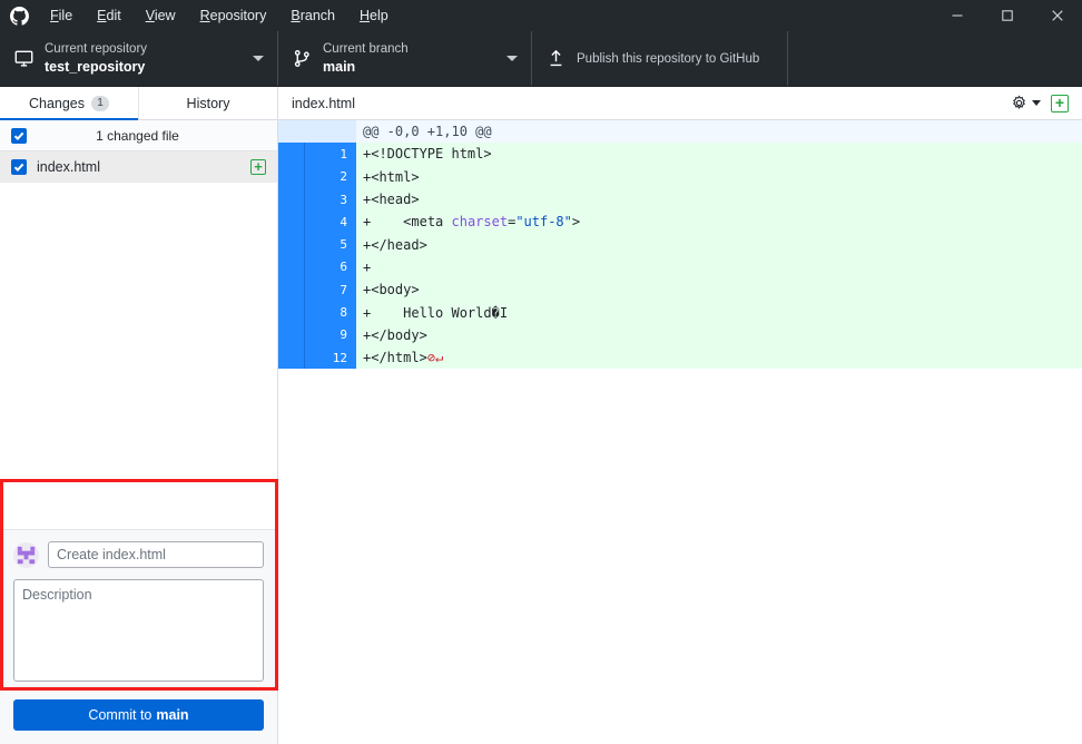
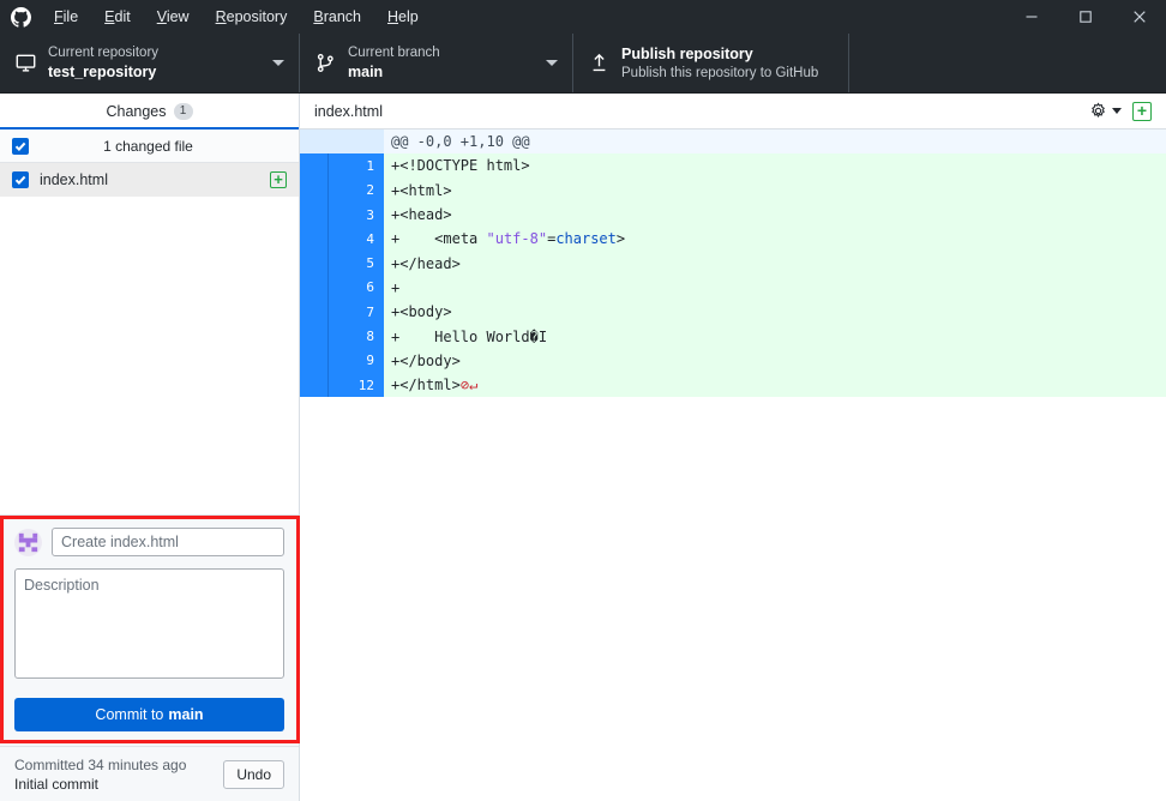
  File
  Edit
  View
  Repository
  Branch
  Help
  Current repository
  test_repository
  Current branch
  main
+ Publish repository
  Publish this repository to GitHub
  Changes
  1
- History
  1 changed file
  index.html
  +
  Create index.html
  Description
  Commit to
  main
+ Committed 34 minutes ago
+ Initial commit
+ Undo
  index.html
  +
  @@ -0,0 +1,10 @@
  1
  +
  <!DOCTYPE html>
  2
  +
  <html>
  3
  +
  <head>
  4
  +
  <meta
- charset
+ "utf-8"
  =
- "utf-8"
+ charset
  >
  5
  +
  </head>
  6
  +
  7
  +
  <body>
  8
  +
  Hello World
  �
  I
  9
  +
  </body>
  12
  +
  </html>
  ⊘↵
